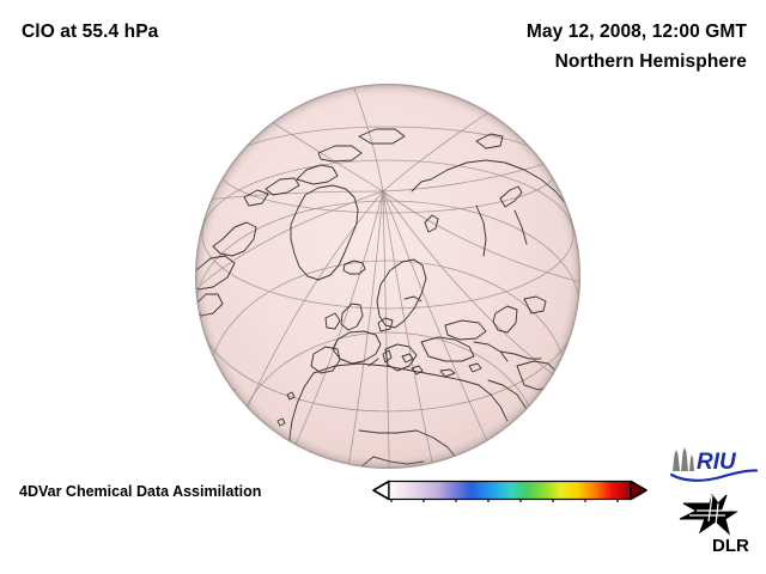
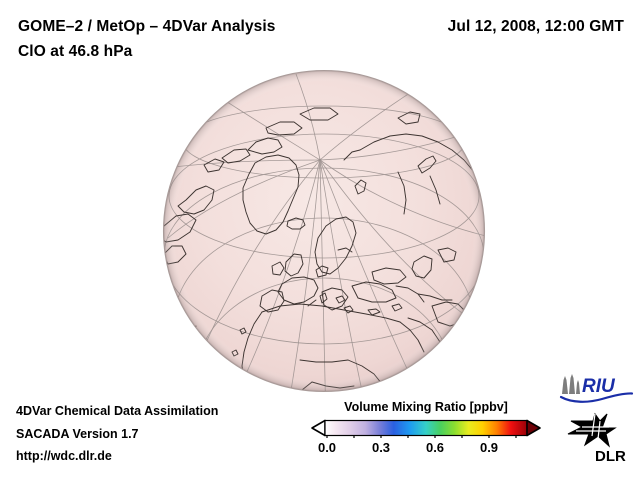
+ GOME–2 / MetOp – 4DVar Analysis
- ClO at 55.4 hPa
+ ClO at 46.8 hPa
- May 12, 2008, 12:00 GMT
+ Jul 12, 2008, 12:00 GMT
- Northern Hemisphere
  4DVar Chemical Data Assimilation
+ SACADA Version 1.7
+ http://wdc.dlr.de
+ Volume Mixing Ratio [ppbv]
+ 0.0
+ 0.3
+ 0.6
+ 0.9
  RIU
  DLR
